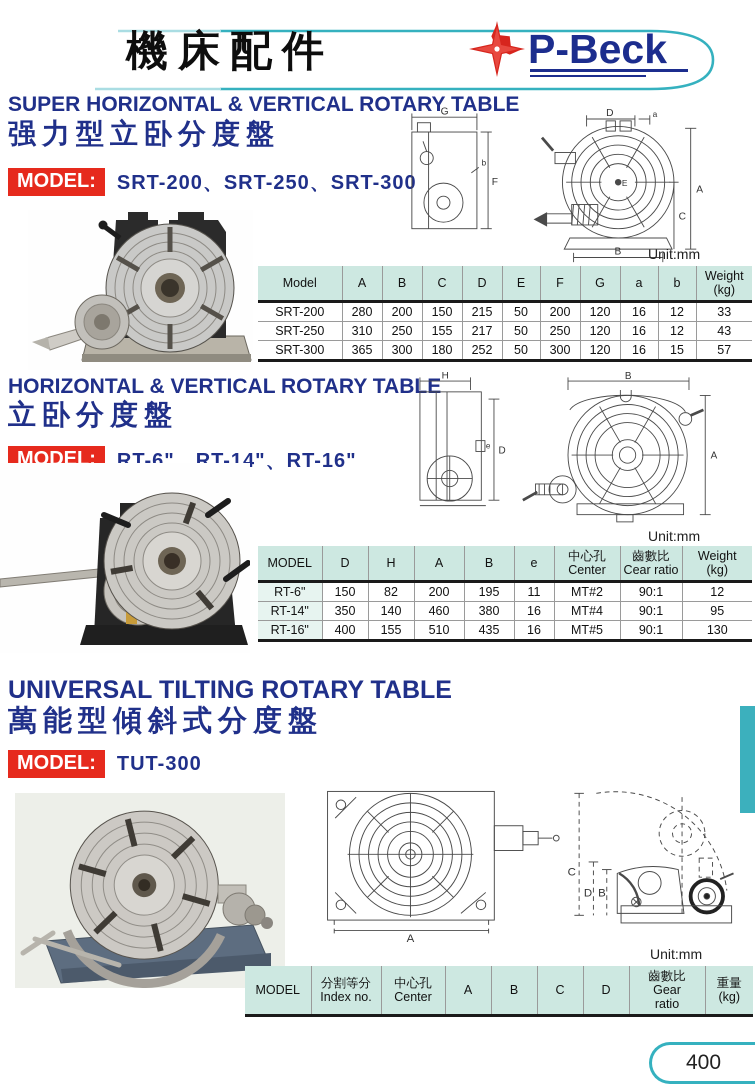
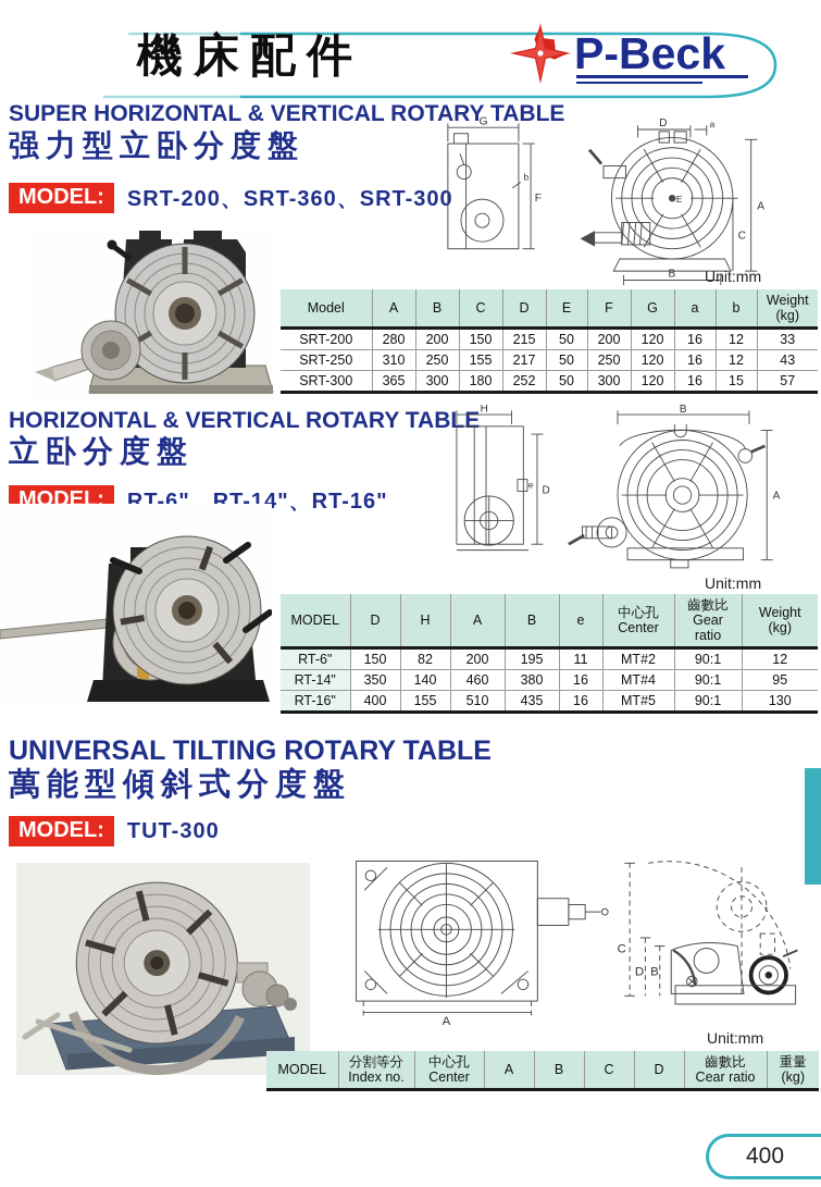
  P-Beck
  機床配件
  SUPER HORIZONTAL & VERTICAL ROTARY TABLE
  强力型立卧分度盤
  MODEL:
- SRT-200、SRT-250、SRT-300
+ SRT-200、SRT-360、SRT-300
  G
  F
  b
  D
  a
  E
  A
  C
  B
  Unit:mm
  Model	A	B	C	D	E	F	G	a	b	Weight (kg)
  SRT-200	280	200	150	215	50	200	120	16	12	33
  SRT-250	310	250	155	217	50	250	120	16	12	43
  SRT-300	365	300	180	252	50	300	120	16	15	57
  HORIZONTAL & VERTICAL ROTARY TABLE
  立卧分度盤
  MODEL:
  RT-6"、RT-14"、RT-16"
  H
  D
  e
  B
  A
  Unit:mm
- MODEL	D	H	A	B	e	中心孔 Center	齒數比 Cear ratio	Weight (kg)
+ MODEL	D	H	A	B	e	中心孔 Center	齒數比 Gear ratio	Weight (kg)
  RT-6"	150	82	200	195	11	MT#2	90:1	12
  RT-14"	350	140	460	380	16	MT#4	90:1	95
  RT-16"	400	155	510	435	16	MT#5	90:1	130
  UNIVERSAL TILTING ROTARY TABLE
  萬能型傾斜式分度盤
  MODEL:
  TUT-300
  A
  C
  D
  B
  Unit:mm
- MODEL	分割等分 Index no.	中心孔 Center	A	B	C	D	齒數比 Gear ratio	重量 (kg)
+ MODEL	分割等分 Index no.	中心孔 Center	A	B	C	D	齒數比 Cear ratio	重量 (kg)
  400
